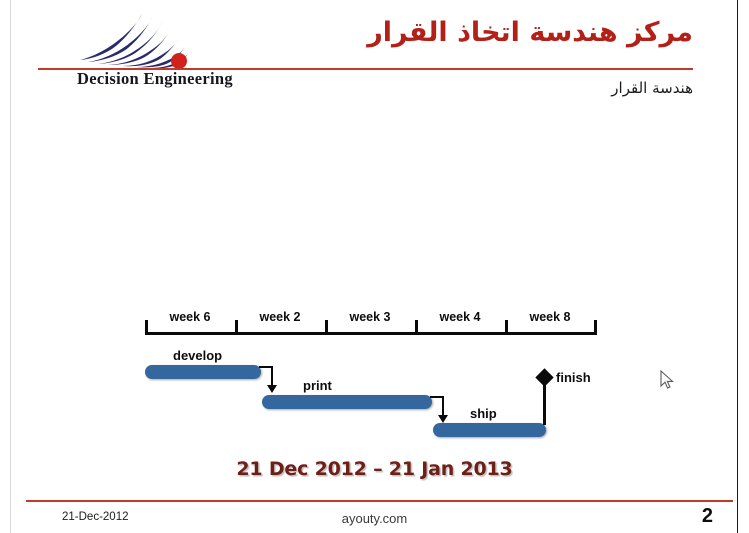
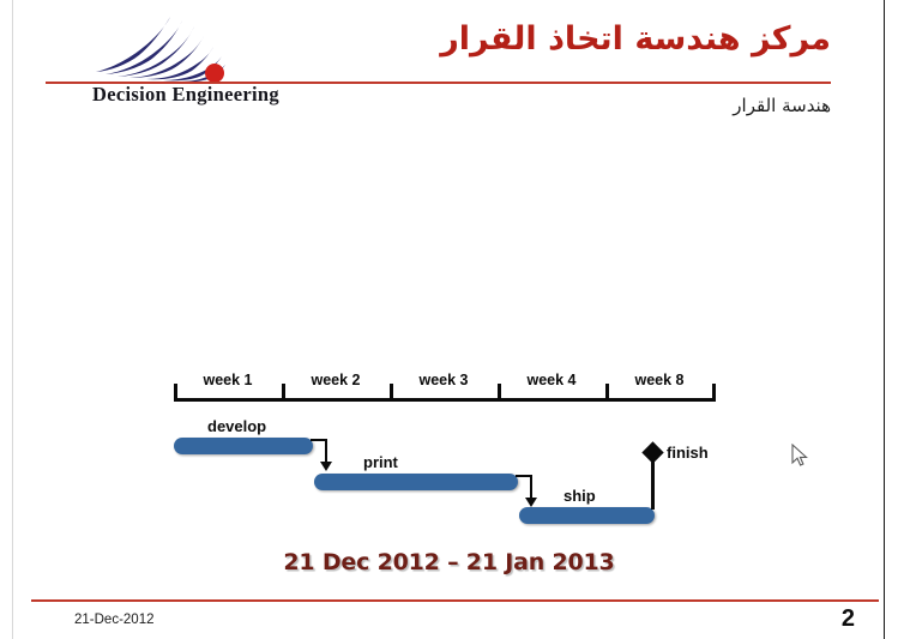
  Decision Engineering
  مركز هندسة اتخاذ القرار
  هندسة القرار
- week 6
+ week 1
  week 2
  week 3
  week 4
  week 8
  develop
  print
  ship
  finish
  21 Dec 2012 – 21 Jan 2013
  21-Dec-2012
- ayouty.com
  2
